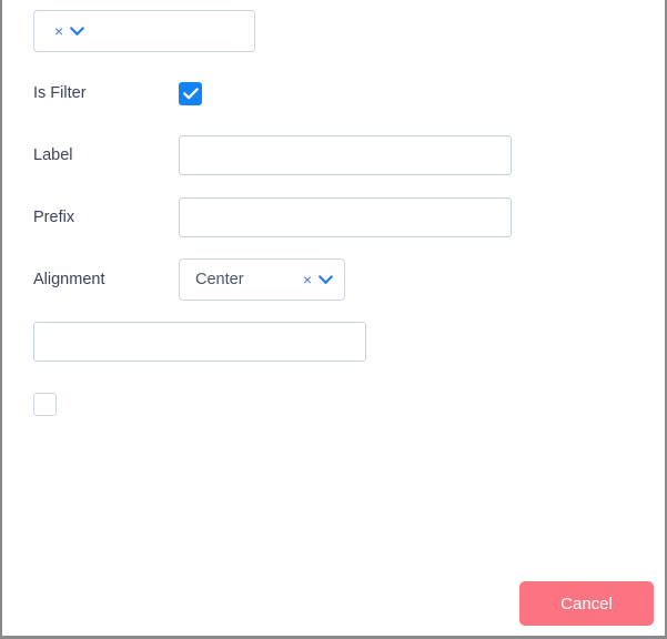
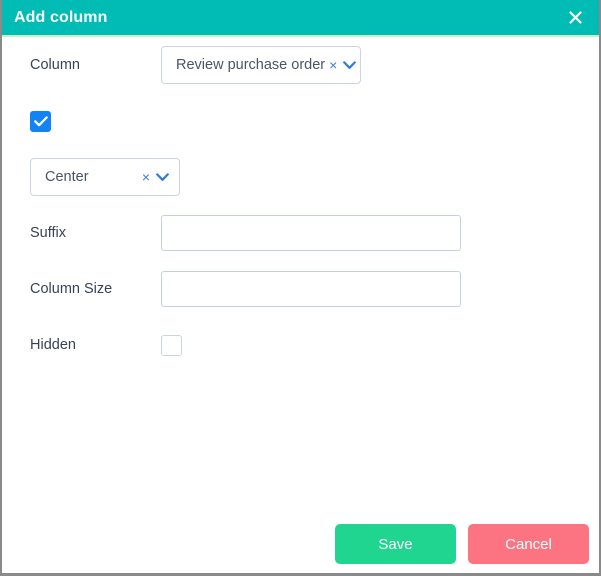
+ Add column
+ Column
+ Review purchase order
  ×
- Is Filter
- Label
- Prefix
- Alignment
  Center
  ×
+ Suffix
+ Column Size
+ Hidden
+ Save
  Cancel
